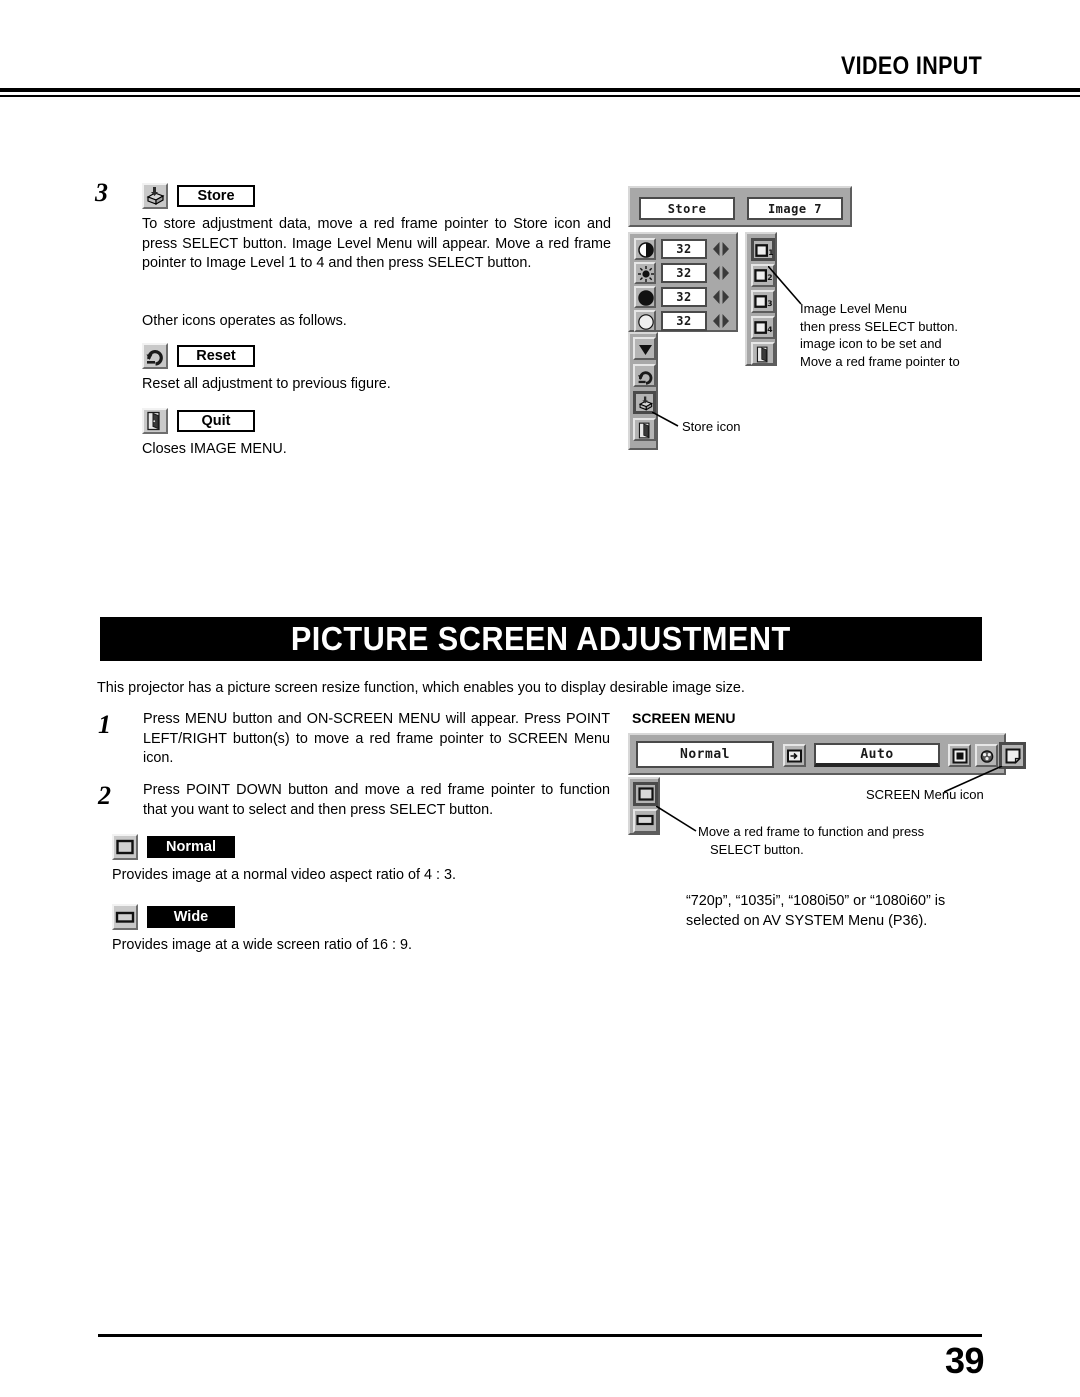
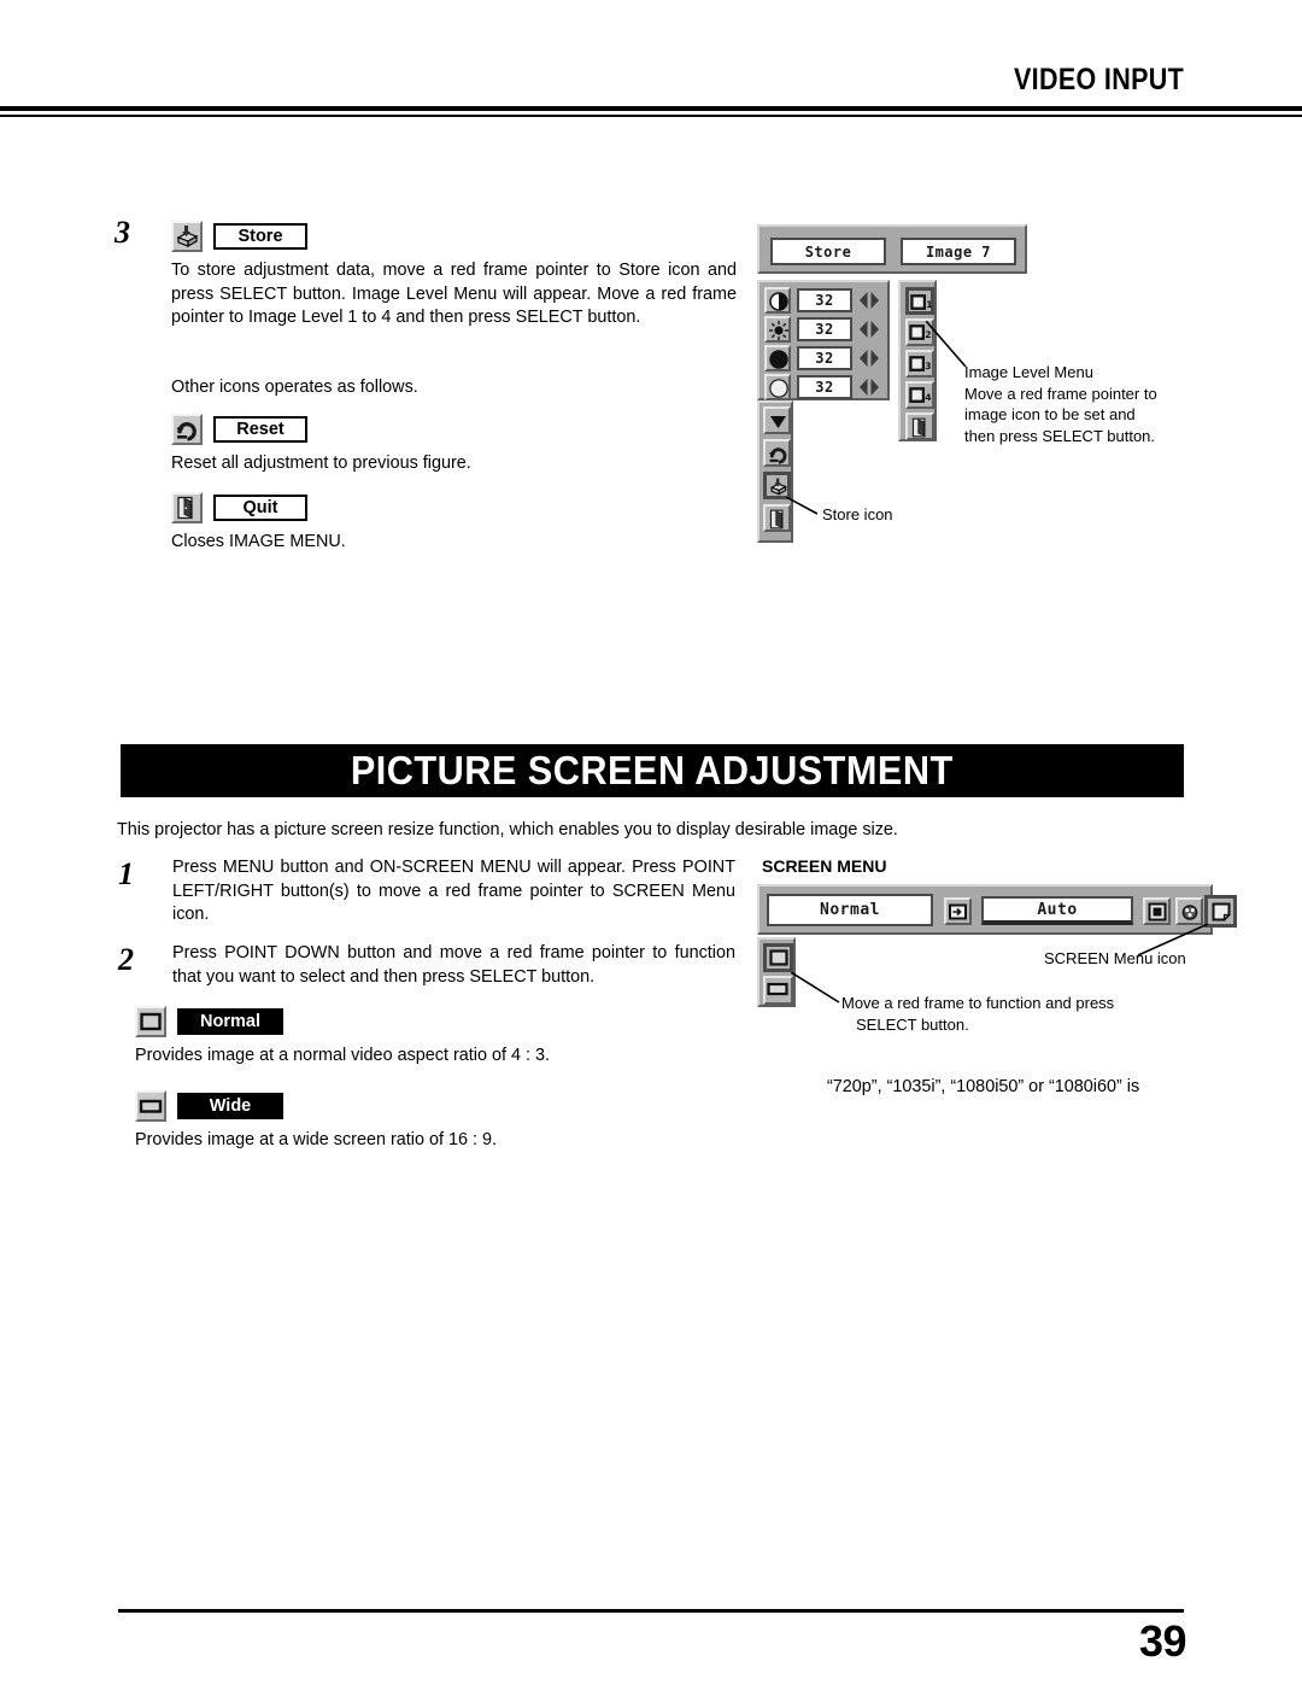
  VIDEO INPUT
  3
  Store
  To store adjustment data, move a red frame pointer to Store icon and press SELECT button. Image Level Menu will appear. Move a red frame pointer to Image Level 1 to 4 and then press SELECT button.
  Other icons operates as follows.
  Reset
  Reset all adjustment to previous figure.
  Quit
  Closes IMAGE MENU.
  Store
  Image 7
  32
  32
  32
  32
  1
  2
  3
  4
  Image Level Menu
- then press SELECT button.
+ Move a red frame pointer to
  image icon to be set and
- Move a red frame pointer to
+ then press SELECT button.
  Store icon
  PICTURE SCREEN ADJUSTMENT
  This projector has a picture screen resize function, which enables you to display desirable image size.
  1
  Press MENU button and ON-SCREEN MENU will appear. Press POINT LEFT/RIGHT button(s) to move a red frame pointer to SCREEN Menu icon.
  2
  Press POINT DOWN button and move a red frame pointer to function that you want to select and then press SELECT button.
  Normal
  Provides image at a normal video aspect ratio of 4 : 3.
  Wide
  Provides image at a wide screen ratio of 16 : 9.
  SCREEN MENU
  Normal
  Auto
  SCREEN Menu icon
  Move a red frame to function and press
  SELECT button.
  “720p”, “1035i”, “1080i50” or “1080i60” is
- selected on AV SYSTEM Menu (P36).
  39
